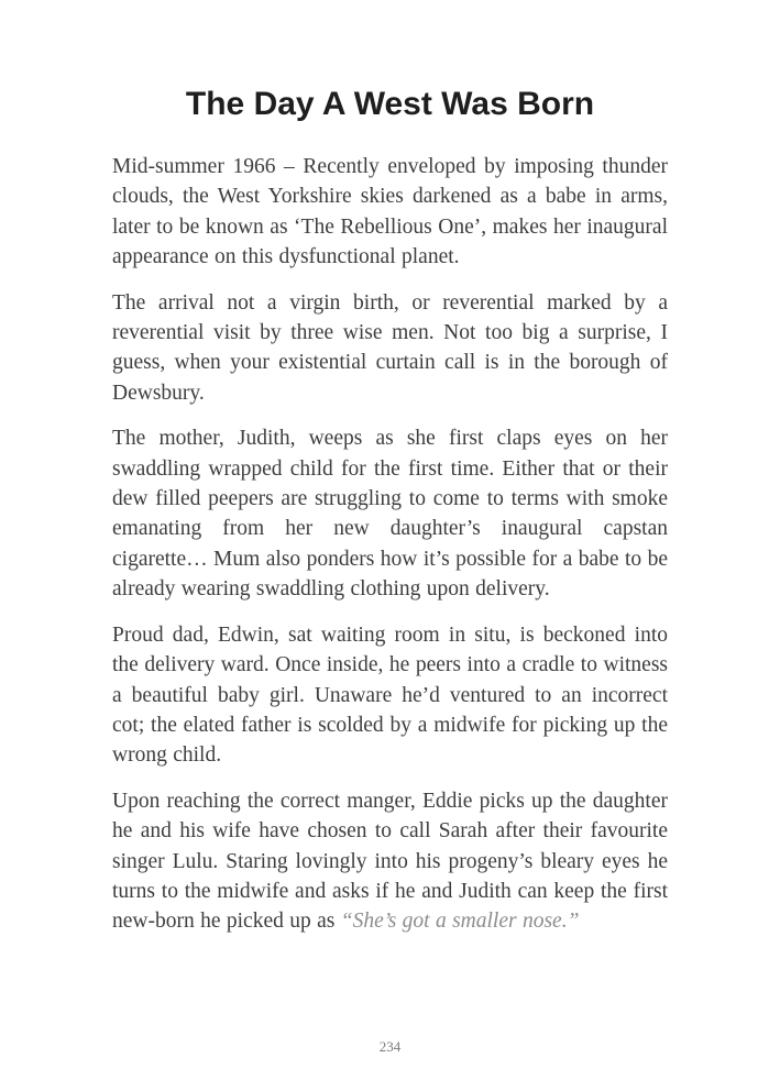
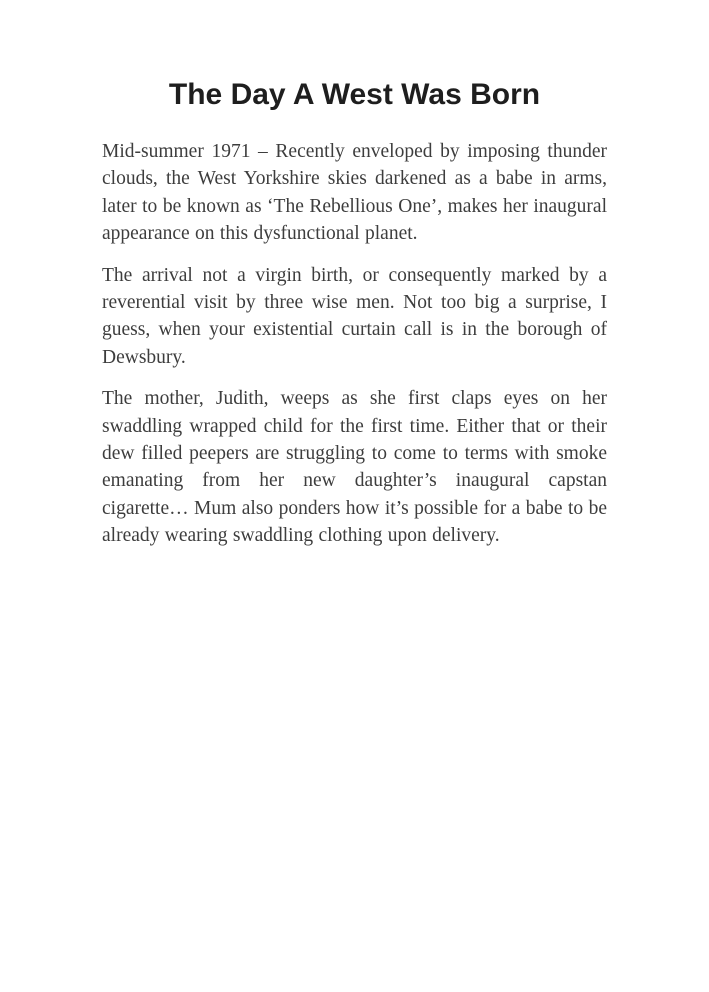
  The Day A West Was Born
- Mid-summer 1966 – Recently enveloped by imposing thunder clouds, the West Yorkshire skies darkened as a babe in arms, later to be known as ‘The Rebellious One’, makes her inaugural appearance on this dysfunctional planet.
+ Mid-summer 1971 – Recently enveloped by imposing thunder clouds, the West Yorkshire skies darkened as a babe in arms, later to be known as ‘The Rebellious One’, makes her inaugural appearance on this dysfunctional planet.
- The arrival not a virgin birth, or reverential marked by a reverential visit by three wise men. Not too big a surprise, I guess, when your existential curtain call is in the borough of Dewsbury.
+ The arrival not a virgin birth, or consequently marked by a reverential visit by three wise men. Not too big a surprise, I guess, when your existential curtain call is in the borough of Dewsbury.
  The mother, Judith, weeps as she first claps eyes on her swaddling wrapped child for the first time. Either that or their dew filled peepers are struggling to come to terms with smoke emanating from her new daughter’s inaugural capstan cigarette… Mum also ponders how it’s possible for a babe to be already wearing swaddling clothing upon delivery.
- Proud dad, Edwin, sat waiting room in situ, is beckoned into the delivery ward. Once inside, he peers into a cradle to witness a beautiful baby girl. Unaware he’d ventured to an incorrect cot; the elated father is scolded by a midwife for picking up the wrong child.
- Upon reaching the correct manger, Eddie picks up the daughter he and his wife have chosen to call Sarah after their favourite singer Lulu. Staring lovingly into his progeny’s bleary eyes he turns to the midwife and asks if he and Judith can keep the first new-born he picked up as “She’s got a smaller nose.”
- 234
